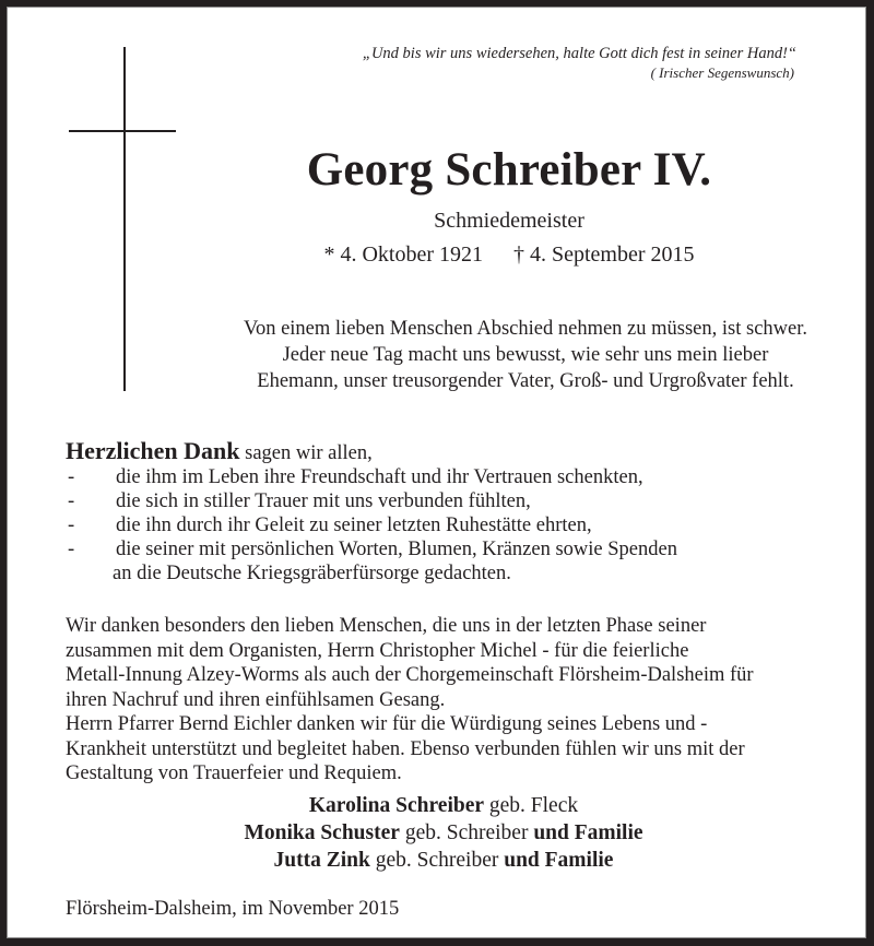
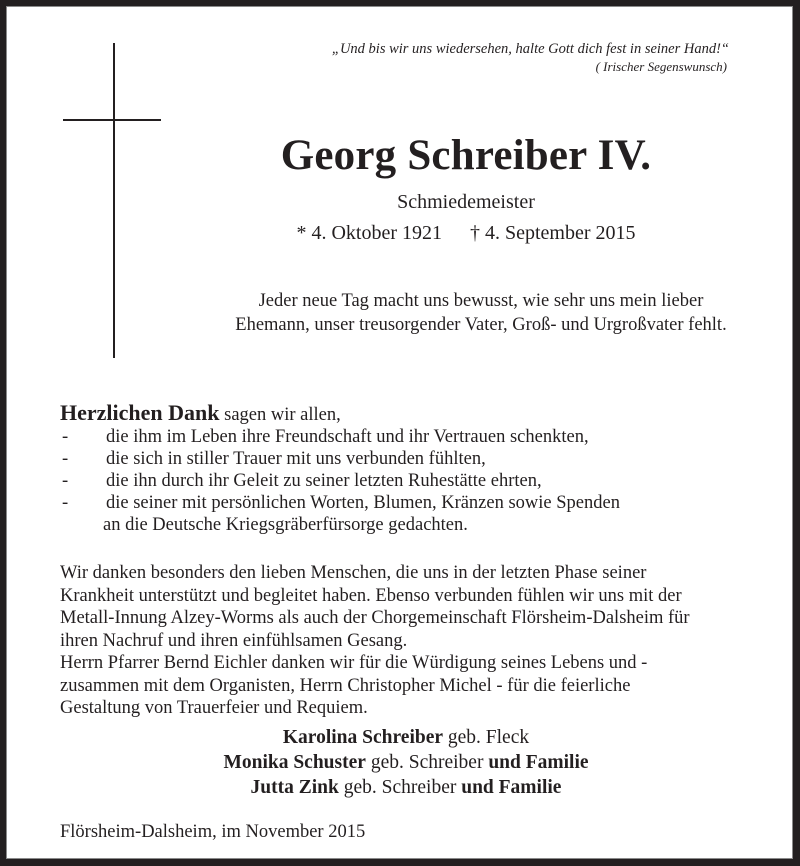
  „Und bis wir uns wiedersehen, halte Gott dich fest in seiner Hand!“
  ( Irischer Segenswunsch)
  Georg Schreiber IV.
  Schmiedemeister
  * 4. Oktober 1921 † 4. September 2015
- Von einem lieben Menschen Abschied nehmen zu müssen, ist schwer.
  Jeder neue Tag macht uns bewusst, wie sehr uns mein lieber
  Ehemann, unser treusorgender Vater, Groß- und Urgroßvater fehlt.
  Herzlichen Dank sagen wir allen,
  -
  die ihm im Leben ihre Freundschaft und ihr Vertrauen schenkten,
  -
  die sich in stiller Trauer mit uns verbunden fühlten,
  -
  die ihn durch ihr Geleit zu seiner letzten Ruhestätte ehrten,
  -
  die seiner mit persönlichen Worten, Blumen, Kränzen sowie Spenden
  an die Deutsche Kriegsgräberfürsorge gedachten.
  Wir danken besonders den lieben Menschen, die uns in der letzten Phase seiner
- zusammen mit dem Organisten, Herrn Christopher Michel - für die feierliche
+ Krankheit unterstützt und begleitet haben. Ebenso verbunden fühlen wir uns mit der
  Metall-Innung Alzey-Worms als auch der Chorgemeinschaft Flörsheim-Dalsheim für
  ihren Nachruf und ihren einfühlsamen Gesang.
  Herrn Pfarrer Bernd Eichler danken wir für die Würdigung seines Lebens und -
- Krankheit unterstützt und begleitet haben. Ebenso verbunden fühlen wir uns mit der
+ zusammen mit dem Organisten, Herrn Christopher Michel - für die feierliche
  Gestaltung von Trauerfeier und Requiem.
  Karolina Schreiber geb. Fleck
  Monika Schuster geb. Schreiber und Familie
  Jutta Zink geb. Schreiber und Familie
  Flörsheim-Dalsheim, im November 2015
